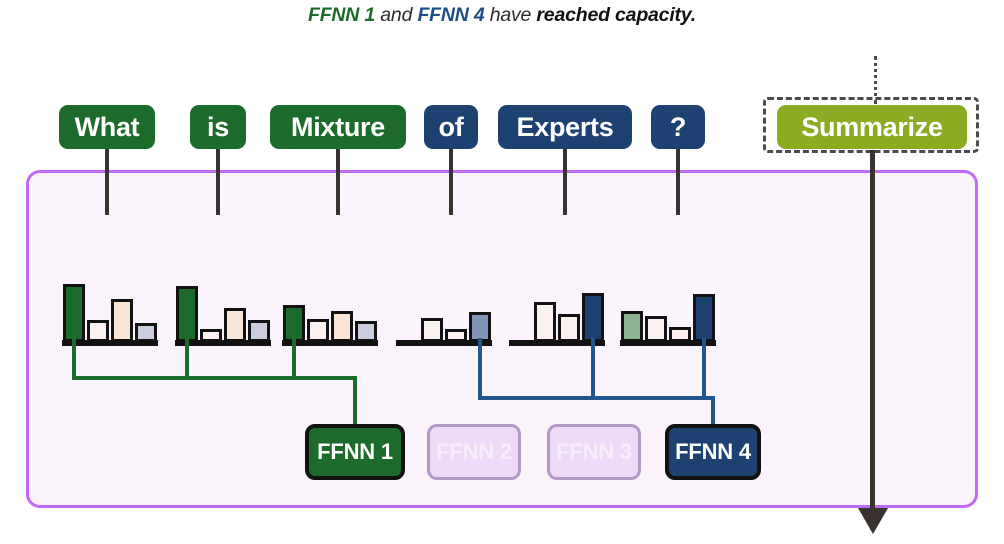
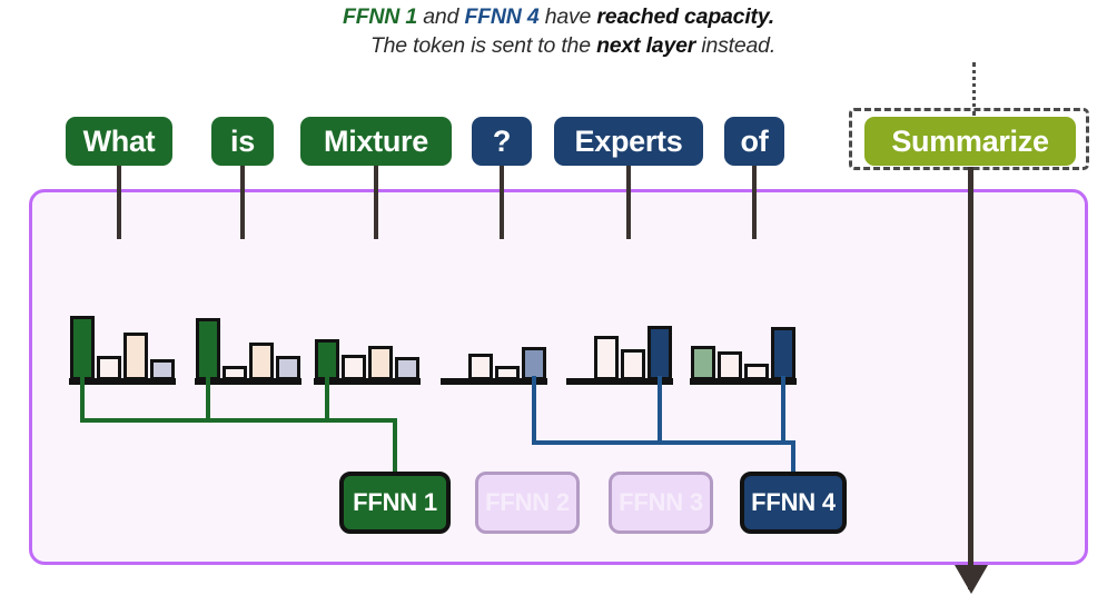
  FFNN 1 and FFNN 4 have reached capacity.
+ The token is sent to the next layer instead.
  What
  is
  Mixture
- of
+ ?
  Experts
- ?
+ of
  Summarize
  FFNN 1
  FFNN 4
